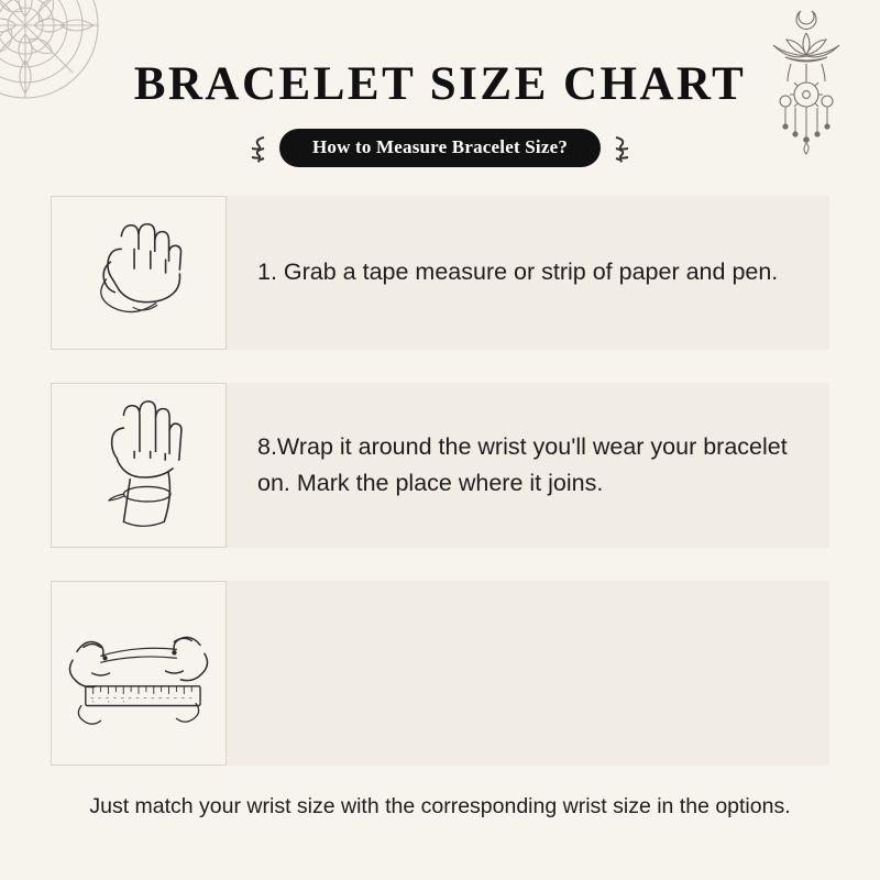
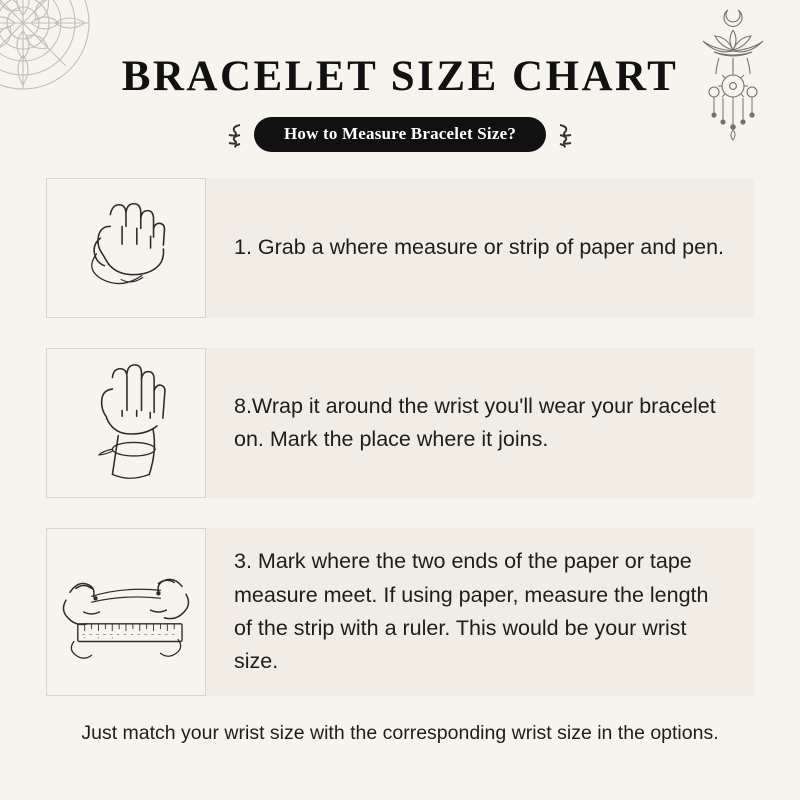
  BRACELET SIZE CHART
  How to Measure Bracelet Size?
- 1. Grab a tape measure or strip of paper and pen.
+ 1. Grab a where measure or strip of paper and pen.
  8.Wrap it around the wrist you'll wear your bracelet on. Mark the place where it joins.
+ 3. Mark where the two ends of the paper or tape measure meet. If using paper, measure the length of the strip with a ruler. This would be your wrist size.
  Just match your wrist size with the corresponding wrist size in the options.
